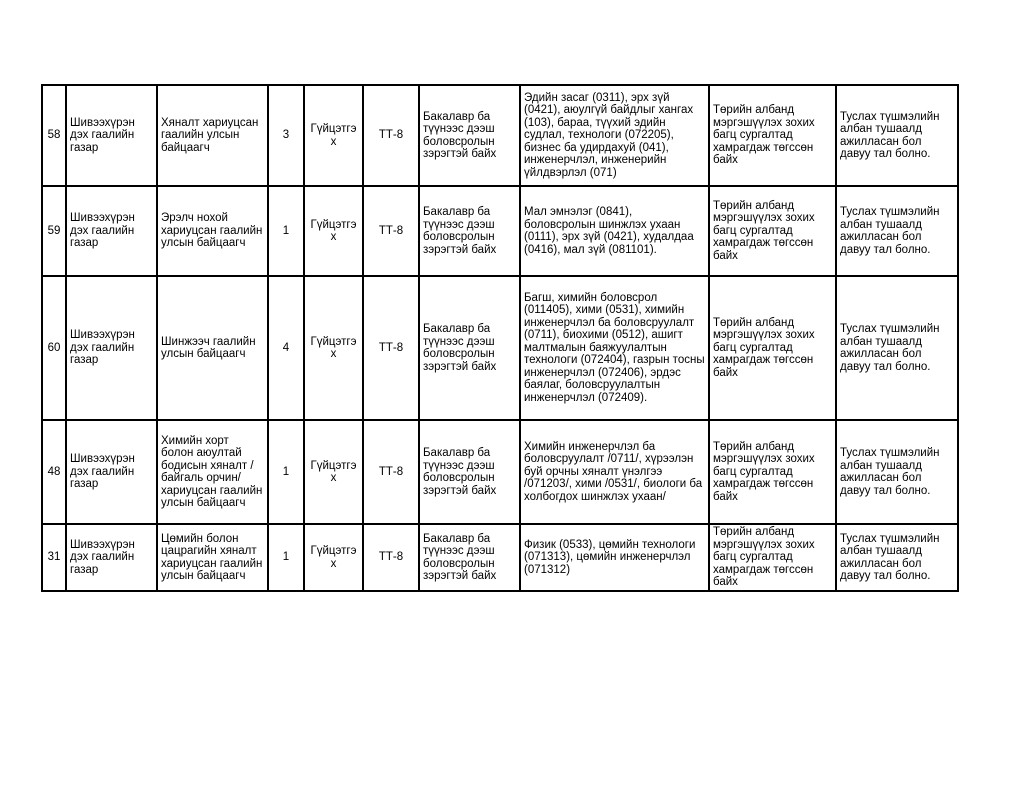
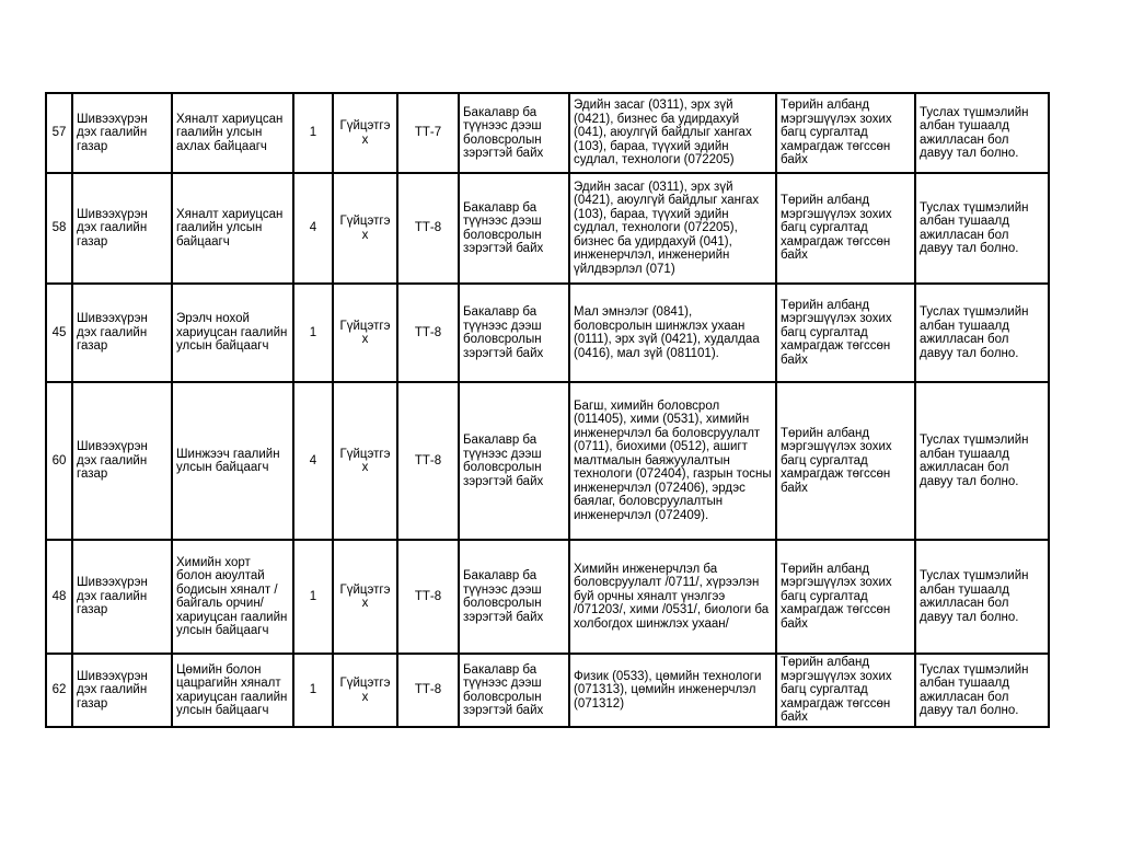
+ 57	Шивээхүрэн дэх гаалийн газар	Хяналт хариуцсан гаалийн улсын ахлах байцаагч	1	Гүйцэтгэх	ТТ-7	Бакалавр ба түүнээс дээш боловсролын зэрэгтэй байх	Эдийн засаг (0311), эрх зүй (0421), бизнес ба удирдахуй (041), аюулгүй байдлыг хангах (103), бараа, түүхий эдийн судлал, технологи (072205)	Төрийн албанд мэргэшүүлэх зохих багц сургалтад хамрагдаж төгссөн байх	Туслах түшмэлийн албан тушаалд ажилласан бол давуу тал болно.
- 58	Шивээхүрэн дэх гаалийн газар	Хяналт хариуцсан гаалийн улсын байцаагч	3	Гүйцэтгэх	ТТ-8	Бакалавр ба түүнээс дээш боловсролын зэрэгтэй байх	Эдийн засаг (0311), эрх зүй (0421), аюулгүй байдлыг хангах (103), бараа, түүхий эдийн судлал, технологи (072205), бизнес ба удирдахуй (041), инженерчлэл, инженерийн үйлдвэрлэл (071)	Төрийн албанд мэргэшүүлэх зохих багц сургалтад хамрагдаж төгссөн байх	Туслах түшмэлийн албан тушаалд ажилласан бол давуу тал болно.
+ 58	Шивээхүрэн дэх гаалийн газар	Хяналт хариуцсан гаалийн улсын байцаагч	4	Гүйцэтгэх	ТТ-8	Бакалавр ба түүнээс дээш боловсролын зэрэгтэй байх	Эдийн засаг (0311), эрх зүй (0421), аюулгүй байдлыг хангах (103), бараа, түүхий эдийн судлал, технологи (072205), бизнес ба удирдахуй (041), инженерчлэл, инженерийн үйлдвэрлэл (071)	Төрийн албанд мэргэшүүлэх зохих багц сургалтад хамрагдаж төгссөн байх	Туслах түшмэлийн албан тушаалд ажилласан бол давуу тал болно.
- 59	Шивээхүрэн дэх гаалийн газар	Эрэлч нохой хариуцсан гаалийн улсын байцаагч	1	Гүйцэтгэх	ТТ-8	Бакалавр ба түүнээс дээш боловсролын зэрэгтэй байх	Мал эмнэлэг (0841), боловсролын шинжлэх ухаан (0111), эрх зүй (0421), худалдаа (0416), мал зүй (081101).	Төрийн албанд мэргэшүүлэх зохих багц сургалтад хамрагдаж төгссөн байх	Туслах түшмэлийн албан тушаалд ажилласан бол давуу тал болно.
+ 45	Шивээхүрэн дэх гаалийн газар	Эрэлч нохой хариуцсан гаалийн улсын байцаагч	1	Гүйцэтгэх	ТТ-8	Бакалавр ба түүнээс дээш боловсролын зэрэгтэй байх	Мал эмнэлэг (0841), боловсролын шинжлэх ухаан (0111), эрх зүй (0421), худалдаа (0416), мал зүй (081101).	Төрийн албанд мэргэшүүлэх зохих багц сургалтад хамрагдаж төгссөн байх	Туслах түшмэлийн албан тушаалд ажилласан бол давуу тал болно.
  60	Шивээхүрэн дэх гаалийн газар	Шинжээч гаалийн улсын байцаагч	4	Гүйцэтгэх	ТТ-8	Бакалавр ба түүнээс дээш боловсролын зэрэгтэй байх	Багш, химийн боловсрол (011405), хими (0531), химийн инженерчлэл ба боловсруулалт (0711), биохими (0512), ашигт малтмалын баяжуулалтын технологи (072404), газрын тосны инженерчлэл (072406), эрдэс баялаг, боловсруулалтын инженерчлэл (072409).	Төрийн албанд мэргэшүүлэх зохих багц сургалтад хамрагдаж төгссөн байх	Туслах түшмэлийн албан тушаалд ажилласан бол давуу тал болно.
  48	Шивээхүрэн дэх гаалийн газар	Химийн хорт болон аюултай бодисын хяналт /байгаль орчин/ хариуцсан гаалийн улсын байцаагч	1	Гүйцэтгэх	ТТ-8	Бакалавр ба түүнээс дээш боловсролын зэрэгтэй байх	Химийн инженерчлэл ба боловсруулалт /0711/, хүрээлэн буй орчны хяналт үнэлгээ /071203/, хими /0531/, биологи ба холбогдох шинжлэх ухаан/	Төрийн албанд мэргэшүүлэх зохих багц сургалтад хамрагдаж төгссөн байх	Туслах түшмэлийн албан тушаалд ажилласан бол давуу тал болно.
- 31	Шивээхүрэн дэх гаалийн газар	Цөмийн болон цацрагийн хяналт хариуцсан гаалийн улсын байцаагч	1	Гүйцэтгэх	ТТ-8	Бакалавр ба түүнээс дээш боловсролын зэрэгтэй байх	Физик (0533), цөмийн технологи (071313), цөмийн инженерчлэл (071312)	Төрийн албанд мэргэшүүлэх зохих багц сургалтад хамрагдаж төгссөн байх	Туслах түшмэлийн албан тушаалд ажилласан бол давуу тал болно.
+ 62	Шивээхүрэн дэх гаалийн газар	Цөмийн болон цацрагийн хяналт хариуцсан гаалийн улсын байцаагч	1	Гүйцэтгэх	ТТ-8	Бакалавр ба түүнээс дээш боловсролын зэрэгтэй байх	Физик (0533), цөмийн технологи (071313), цөмийн инженерчлэл (071312)	Төрийн албанд мэргэшүүлэх зохих багц сургалтад хамрагдаж төгссөн байх	Туслах түшмэлийн албан тушаалд ажилласан бол давуу тал болно.
